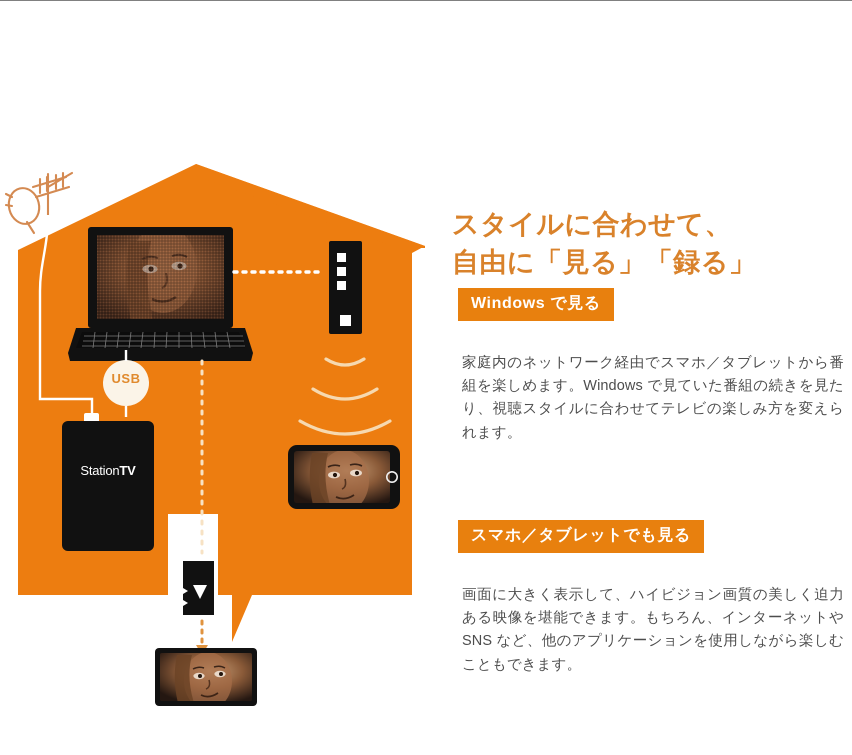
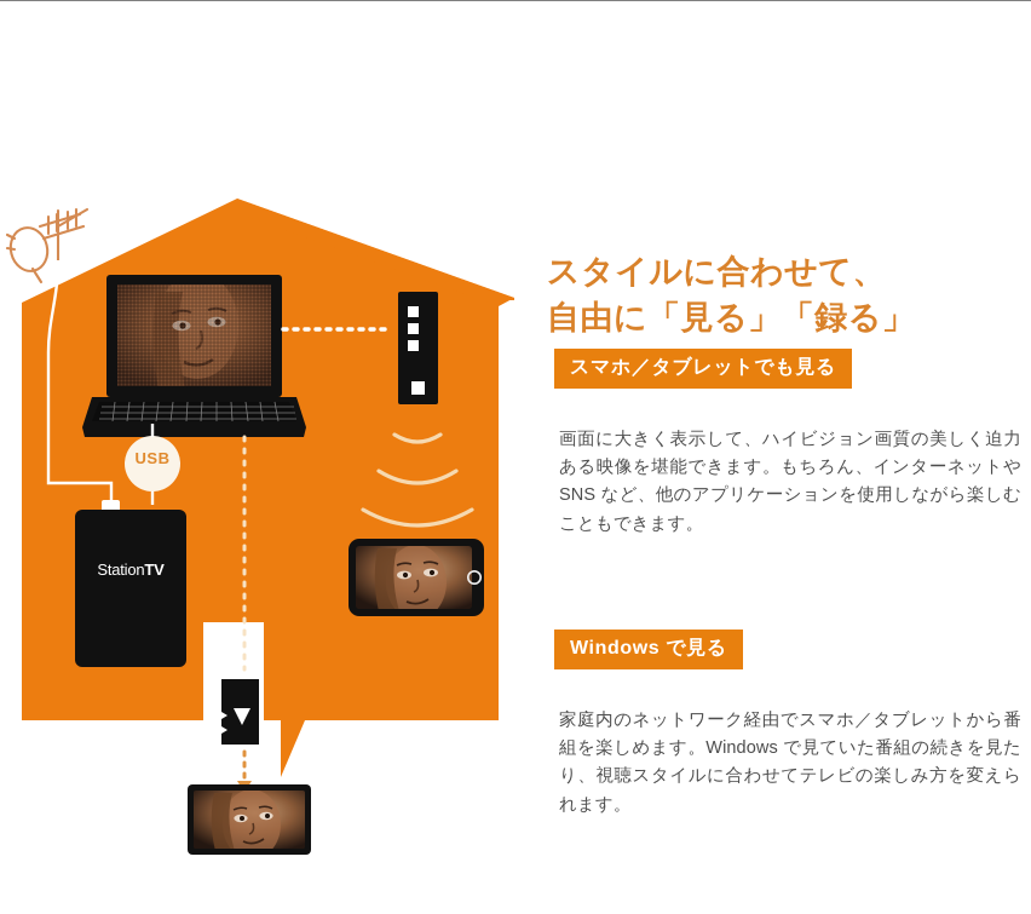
  USB
  StationTV
  スタイルに合わせて、
  自由に「見る」「録る」
- Windows で見る
+ スマホ／タブレットでも見る
- 家庭内のネットワーク経由でスマホ／タブレットから番組を楽しめます。Windows で見ていた番組の続きを見たり、視聴スタイルに合わせてテレビの楽しみ方を変えられます。
+ 画面に大きく表示して、ハイビジョン画質の美しく迫力ある映像を堪能できます。もちろん、インターネットや SNS など、他のアプリケーションを使用しながら楽しむこともできます。
- スマホ／タブレットでも見る
+ Windows で見る
- 画面に大きく表示して、ハイビジョン画質の美しく迫力ある映像を堪能できます。もちろん、インターネットや SNS など、他のアプリケーションを使用しながら楽しむこともできます。
+ 家庭内のネットワーク経由でスマホ／タブレットから番組を楽しめます。Windows で見ていた番組の続きを見たり、視聴スタイルに合わせてテレビの楽しみ方を変えられます。
